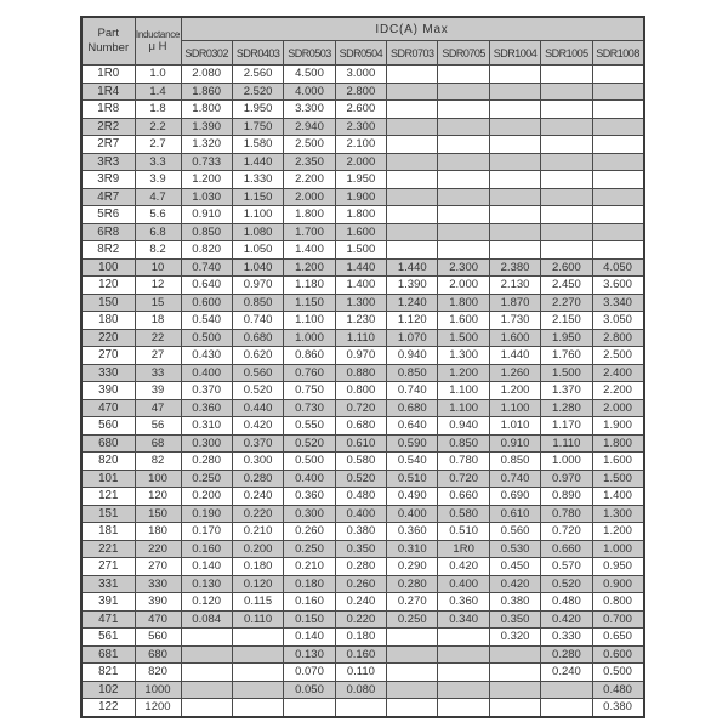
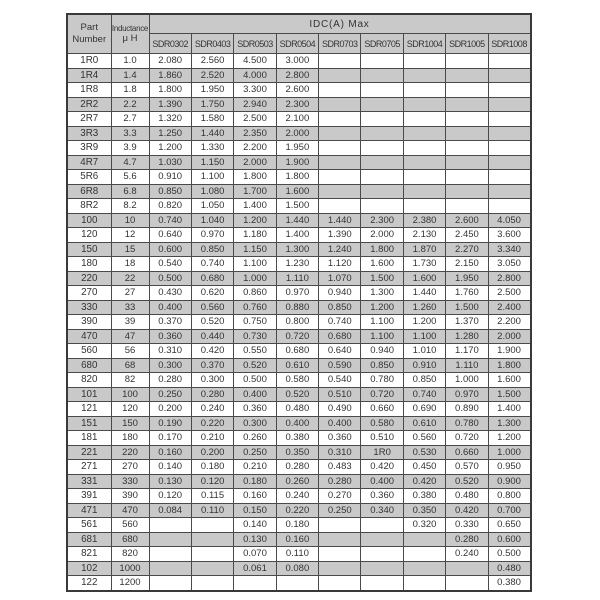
  Part Number	Inductance μ H	IDC(A) Max
  SDR0302	SDR0403	SDR0503	SDR0504	SDR0703	SDR0705	SDR1004	SDR1005	SDR1008
  1R0	1.0	2.080	2.560	4.500	3.000
  1R4	1.4	1.860	2.520	4.000	2.800
  1R8	1.8	1.800	1.950	3.300	2.600
  2R2	2.2	1.390	1.750	2.940	2.300
  2R7	2.7	1.320	1.580	2.500	2.100
- 3R3	3.3	0.733	1.440	2.350	2.000
+ 3R3	3.3	1.250	1.440	2.350	2.000
  3R9	3.9	1.200	1.330	2.200	1.950
  4R7	4.7	1.030	1.150	2.000	1.900
  5R6	5.6	0.910	1.100	1.800	1.800
  6R8	6.8	0.850	1.080	1.700	1.600
  8R2	8.2	0.820	1.050	1.400	1.500
  100	10	0.740	1.040	1.200	1.440	1.440	2.300	2.380	2.600	4.050
  120	12	0.640	0.970	1.180	1.400	1.390	2.000	2.130	2.450	3.600
  150	15	0.600	0.850	1.150	1.300	1.240	1.800	1.870	2.270	3.340
  180	18	0.540	0.740	1.100	1.230	1.120	1.600	1.730	2.150	3.050
  220	22	0.500	0.680	1.000	1.110	1.070	1.500	1.600	1.950	2.800
  270	27	0.430	0.620	0.860	0.970	0.940	1.300	1.440	1.760	2.500
  330	33	0.400	0.560	0.760	0.880	0.850	1.200	1.260	1.500	2.400
  390	39	0.370	0.520	0.750	0.800	0.740	1.100	1.200	1.370	2.200
  470	47	0.360	0.440	0.730	0.720	0.680	1.100	1.100	1.280	2.000
  560	56	0.310	0.420	0.550	0.680	0.640	0.940	1.010	1.170	1.900
  680	68	0.300	0.370	0.520	0.610	0.590	0.850	0.910	1.110	1.800
  820	82	0.280	0.300	0.500	0.580	0.540	0.780	0.850	1.000	1.600
  101	100	0.250	0.280	0.400	0.520	0.510	0.720	0.740	0.970	1.500
  121	120	0.200	0.240	0.360	0.480	0.490	0.660	0.690	0.890	1.400
  151	150	0.190	0.220	0.300	0.400	0.400	0.580	0.610	0.780	1.300
  181	180	0.170	0.210	0.260	0.380	0.360	0.510	0.560	0.720	1.200
  221	220	0.160	0.200	0.250	0.350	0.310	1R0	0.530	0.660	1.000
- 271	270	0.140	0.180	0.210	0.280	0.290	0.420	0.450	0.570	0.950
+ 271	270	0.140	0.180	0.210	0.280	0.483	0.420	0.450	0.570	0.950
  331	330	0.130	0.120	0.180	0.260	0.280	0.400	0.420	0.520	0.900
  391	390	0.120	0.115	0.160	0.240	0.270	0.360	0.380	0.480	0.800
  471	470	0.084	0.110	0.150	0.220	0.250	0.340	0.350	0.420	0.700
  561	560			0.140	0.180			0.320	0.330	0.650
  681	680			0.130	0.160				0.280	0.600
  821	820			0.070	0.110				0.240	0.500
- 102	1000			0.050	0.080					0.480
+ 102	1000			0.061	0.080					0.480
  122	1200									0.380
